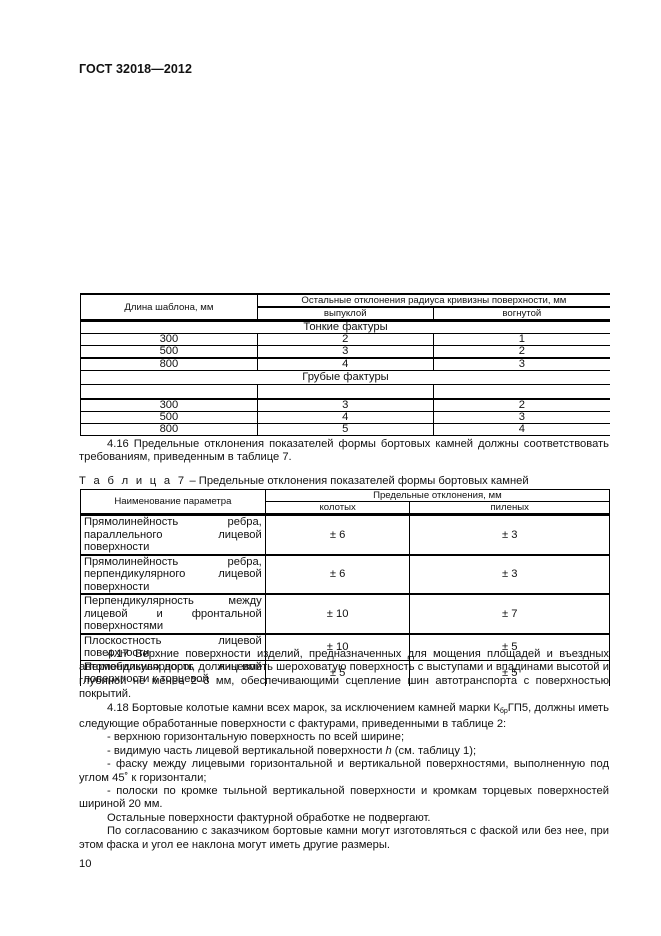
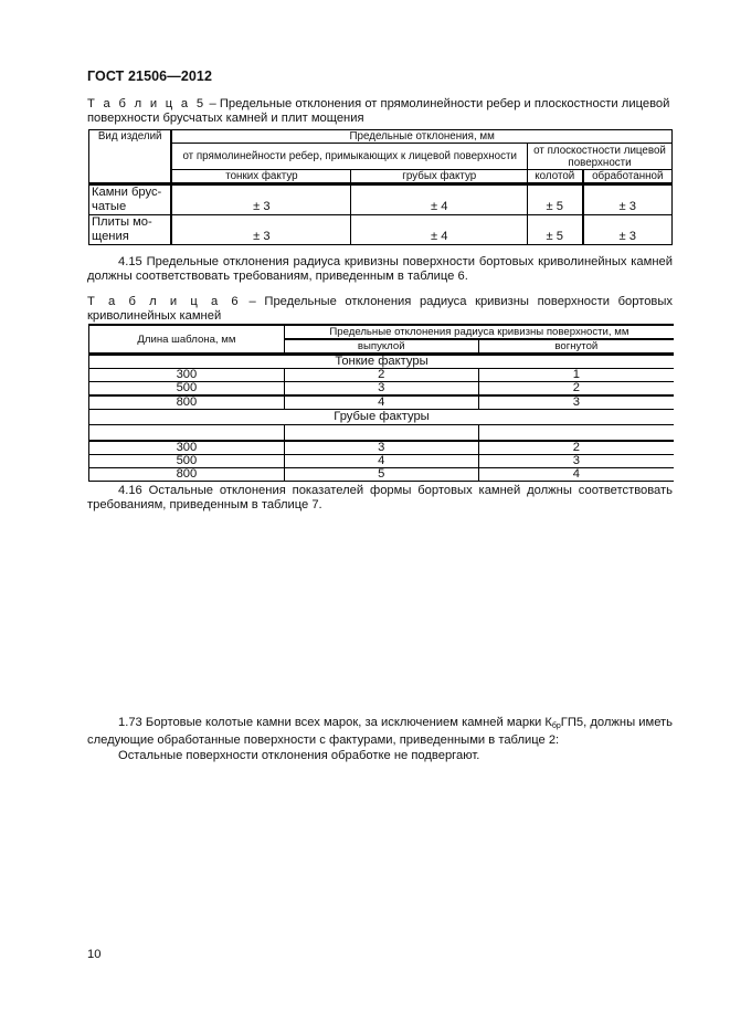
- ГОСТ 32018—2012
+ ГОСТ 21506—2012
+ Т а б л и ц а 5 – Предельные отклонения от прямолинейности ребер и плоскостности лицевой поверхности брусчатых камней и плит мощения
+ Вид изделий	Предельные отклонения, мм
+ от прямолинейности ребер, примыкающих к лицевой поверхности	от плоскостности лицевой поверхности
+ тонких фактур	грубых фактур	колотой	обработанной
+ Камни брус-чатые	± 3	± 4	± 5	± 3
+ Плиты мо-щения	± 3	± 4	± 5	± 3
+ 4.15 Предельные отклонения радиуса кривизны поверхности бортовых криволинейных камней должны соответствовать требованиям, приведенным в таблице 6.
+ Т а б л и ц а 6 – Предельные отклонения радиуса кривизны поверхности бортовых криволинейных камней
- Длина шаблона, мм	Остальные отклонения радиуса кривизны поверхности, мм
+ Длина шаблона, мм	Предельные отклонения радиуса кривизны поверхности, мм
  выпуклой	вогнутой
  Тонкие фактуры
  300	2	1
  500	3	2
  800	4	3
  Грубые фактуры
  300	3	2
  500	4	3
  800	5	4
- 4.16 Предельные отклонения показателей формы бортовых камней должны соответствовать требованиям, приведенным в таблице 7.
+ 4.16 Остальные отклонения показателей формы бортовых камней должны соответствовать требованиям, приведенным в таблице 7.
- Т а б л и ц а 7 – Предельные отклонения показателей формы бортовых камней
- Наименование параметра	Предельные отклонения, мм
- колотых	пиленых
- Прямолинейность ребра, параллельного лицевой поверхности	± 6	± 3
- Прямолинейность ребра, перпендикулярного лицевой поверхности	± 6	± 3
- Перпендикулярность между лицевой и фронтальной поверхностями	± 10	± 7
- Плоскостность лицевой поверхности	± 10	± 5
- Перпендикулярность лицевой поверхности к торцевой	± 5	± 5
- 4.17 Верхние поверхности изделий, предназначенных для мощения площадей и въездных автомобильных дорог, должны иметь шероховатую поверхность с выступами и впадинами высотой и глубиной не менее 2–3 мм, обеспечивающими сцепление шин автотранспорта с поверхностью покрытий.
- 4.18 Бортовые колотые камни всех марок, за исключением камней марки К ГП5, должны иметь следующие обработанные поверхности с фактурами, приведенными в таблице 2:
+ 1.73 Бортовые колотые камни всех марок, за исключением камней марки К ГП5, должны иметь следующие обработанные поверхности с фактурами, приведенными в таблице 2:
- - верхнюю горизонтальную поверхность по всей ширине;
- - видимую часть лицевой вертикальной поверхности h (см. таблицу 1);
- - фаску между лицевыми горизонтальной и вертикальной поверхностями, выполненную под углом 45˚ к горизонтали;
- - полоски по кромке тыльной вертикальной поверхности и кромкам торцевых поверхностей шириной 20 мм.
- Остальные поверхности фактурной обработке не подвергают.
+ Остальные поверхности отклонения обработке не подвергают.
- По согласованию с заказчиком бортовые камни могут изготовляться с фаской или без нее, при этом фаска и угол ее наклона могут иметь другие размеры.
  10
